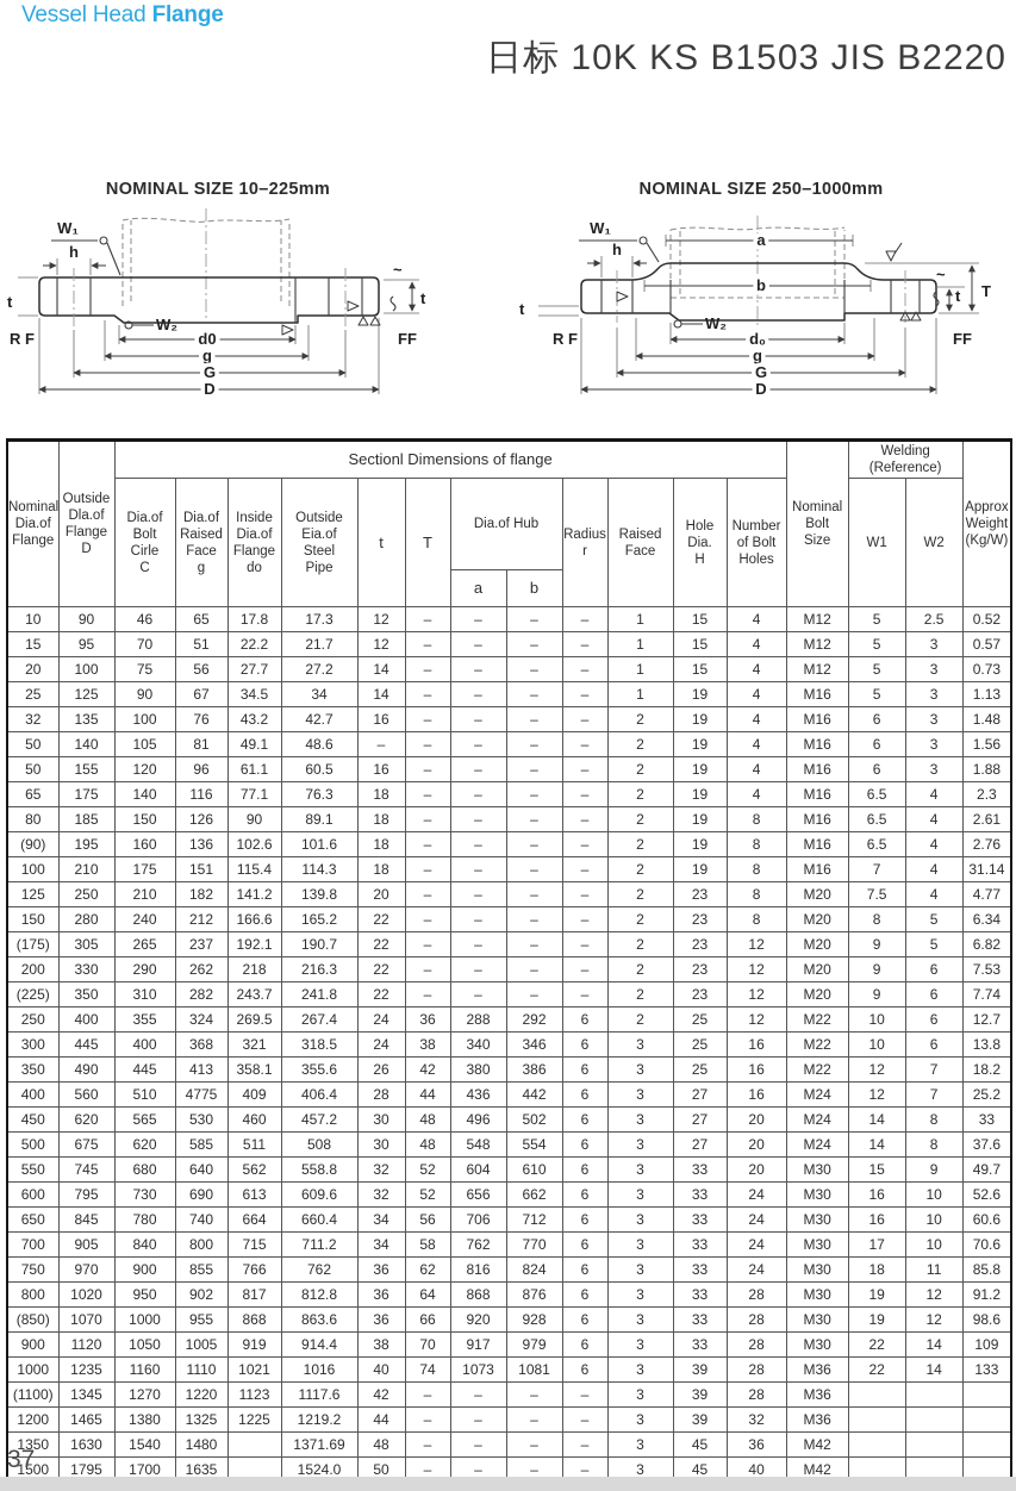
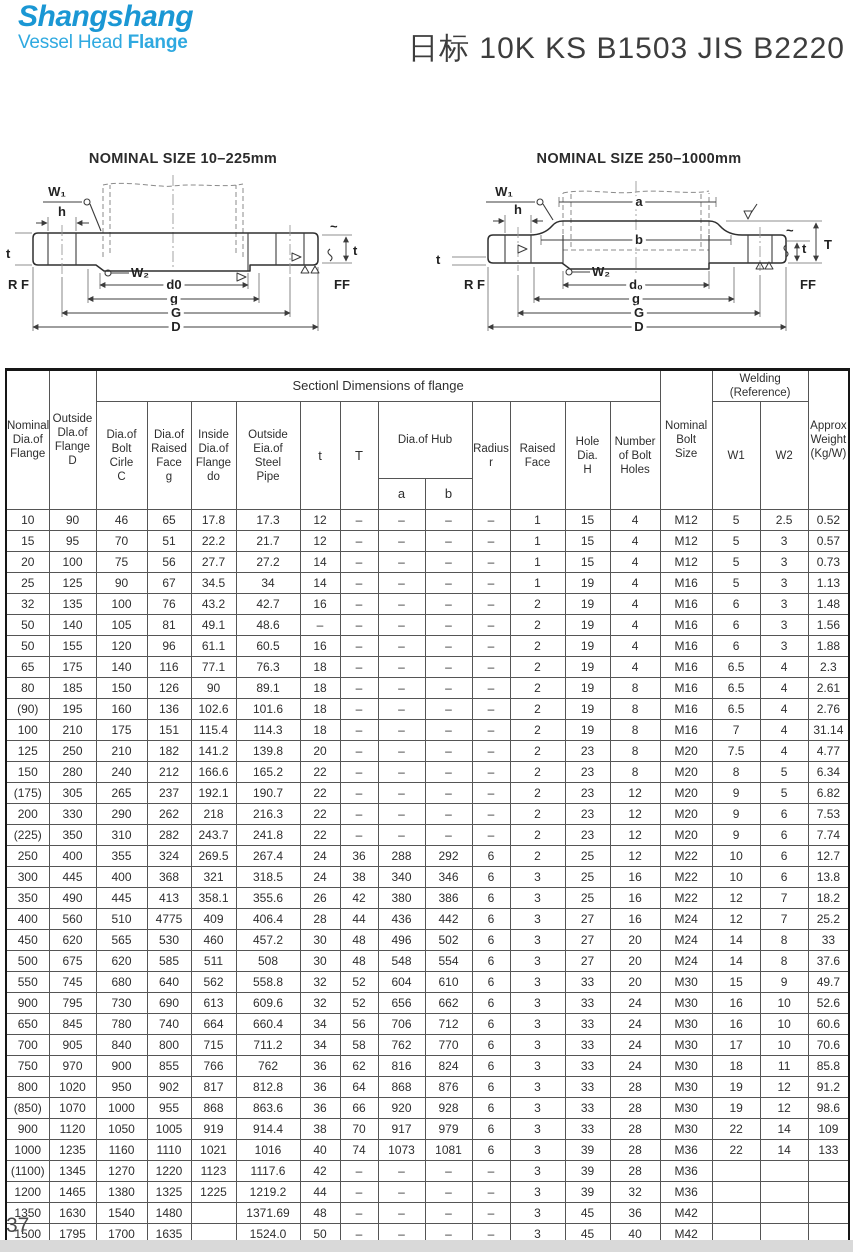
+ Shangshang
  Vessel Head Flange
  日标 10K KS B1503 JIS B2220
  NOMINAL SIZE 10–225mm
  W₁
  h
  t
  R F
  W₂
  d0
  g
  G
  D
  ~
  t
  FF
  NOMINAL SIZE 250–1000mm
  W₁
  h
  a
  b
  t
  R F
  W₂
  d₀
  g
  G
  D
  T
  ~
  t
  FF
  Nominal Dia.of Flange	Outside Dla.of Flange D	Sectionl Dimensions of flange	Nominal Bolt Size	Welding (Reference)	Approx Weight (Kg/W)
  Dia.of Bolt Cirle C	Dia.of Raised Face g	Inside Dia.of Flange do	Outside Eia.of Steel Pipe	t	T	Dia.of Hub	Radius r	Raised Face	Hole Dia. H	Number of Bolt Holes	W1	W2
  a	b
  10	90	46	65	17.8	17.3	12	–	–	–	–	1	15	4	M12	5	2.5	0.52
  15	95	70	51	22.2	21.7	12	–	–	–	–	1	15	4	M12	5	3	0.57
  20	100	75	56	27.7	27.2	14	–	–	–	–	1	15	4	M12	5	3	0.73
  25	125	90	67	34.5	34	14	–	–	–	–	1	19	4	M16	5	3	1.13
  32	135	100	76	43.2	42.7	16	–	–	–	–	2	19	4	M16	6	3	1.48
  50	140	105	81	49.1	48.6	–	–	–	–	–	2	19	4	M16	6	3	1.56
  50	155	120	96	61.1	60.5	16	–	–	–	–	2	19	4	M16	6	3	1.88
  65	175	140	116	77.1	76.3	18	–	–	–	–	2	19	4	M16	6.5	4	2.3
  80	185	150	126	90	89.1	18	–	–	–	–	2	19	8	M16	6.5	4	2.61
  (90)	195	160	136	102.6	101.6	18	–	–	–	–	2	19	8	M16	6.5	4	2.76
  100	210	175	151	115.4	114.3	18	–	–	–	–	2	19	8	M16	7	4	31.14
  125	250	210	182	141.2	139.8	20	–	–	–	–	2	23	8	M20	7.5	4	4.77
  150	280	240	212	166.6	165.2	22	–	–	–	–	2	23	8	M20	8	5	6.34
  (175)	305	265	237	192.1	190.7	22	–	–	–	–	2	23	12	M20	9	5	6.82
  200	330	290	262	218	216.3	22	–	–	–	–	2	23	12	M20	9	6	7.53
  (225)	350	310	282	243.7	241.8	22	–	–	–	–	2	23	12	M20	9	6	7.74
  250	400	355	324	269.5	267.4	24	36	288	292	6	2	25	12	M22	10	6	12.7
  300	445	400	368	321	318.5	24	38	340	346	6	3	25	16	M22	10	6	13.8
  350	490	445	413	358.1	355.6	26	42	380	386	6	3	25	16	M22	12	7	18.2
  400	560	510	4775	409	406.4	28	44	436	442	6	3	27	16	M24	12	7	25.2
  450	620	565	530	460	457.2	30	48	496	502	6	3	27	20	M24	14	8	33
  500	675	620	585	511	508	30	48	548	554	6	3	27	20	M24	14	8	37.6
  550	745	680	640	562	558.8	32	52	604	610	6	3	33	20	M30	15	9	49.7
- 600	795	730	690	613	609.6	32	52	656	662	6	3	33	24	M30	16	10	52.6
+ 900	795	730	690	613	609.6	32	52	656	662	6	3	33	24	M30	16	10	52.6
  650	845	780	740	664	660.4	34	56	706	712	6	3	33	24	M30	16	10	60.6
  700	905	840	800	715	711.2	34	58	762	770	6	3	33	24	M30	17	10	70.6
  750	970	900	855	766	762	36	62	816	824	6	3	33	24	M30	18	11	85.8
  800	1020	950	902	817	812.8	36	64	868	876	6	3	33	28	M30	19	12	91.2
  (850)	1070	1000	955	868	863.6	36	66	920	928	6	3	33	28	M30	19	12	98.6
  900	1120	1050	1005	919	914.4	38	70	917	979	6	3	33	28	M30	22	14	109
  1000	1235	1160	1110	1021	1016	40	74	1073	1081	6	3	39	28	M36	22	14	133
  (1100)	1345	1270	1220	1123	1117.6	42	–	–	–	–	3	39	28	M36
  1200	1465	1380	1325	1225	1219.2	44	–	–	–	–	3	39	32	M36
  1350	1630	1540	1480		1371.69	48	–	–	–	–	3	45	36	M42
  1500	1795	1700	1635		1524.0	50	–	–	–	–	3	45	40	M42
  37
